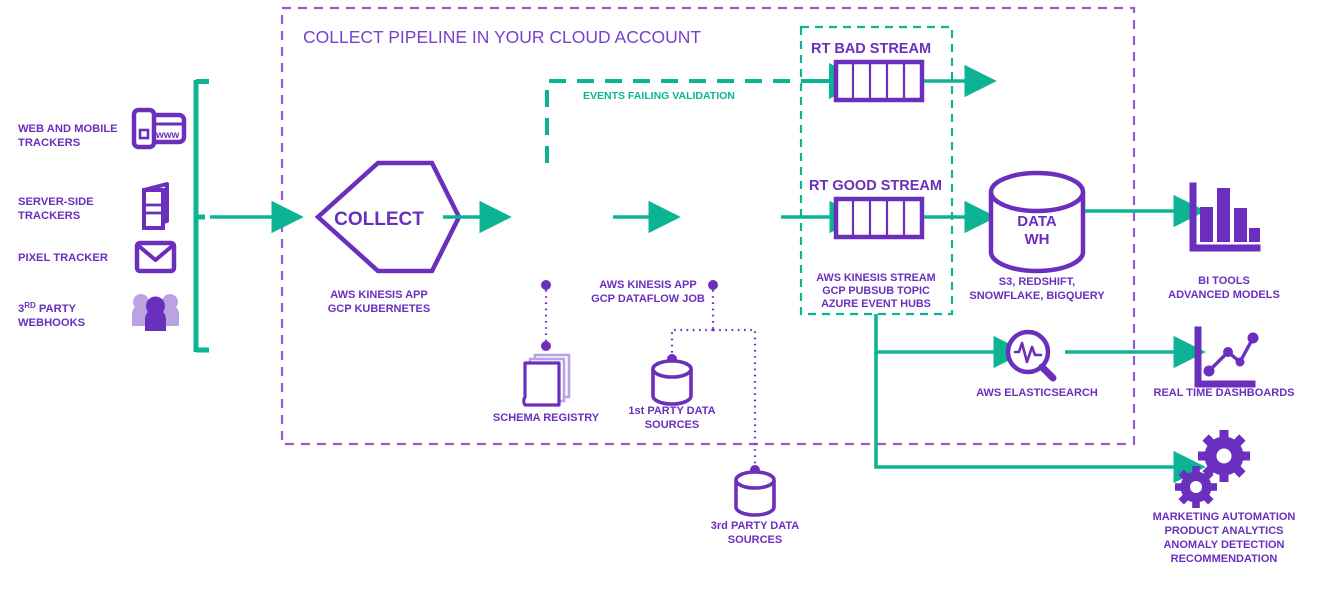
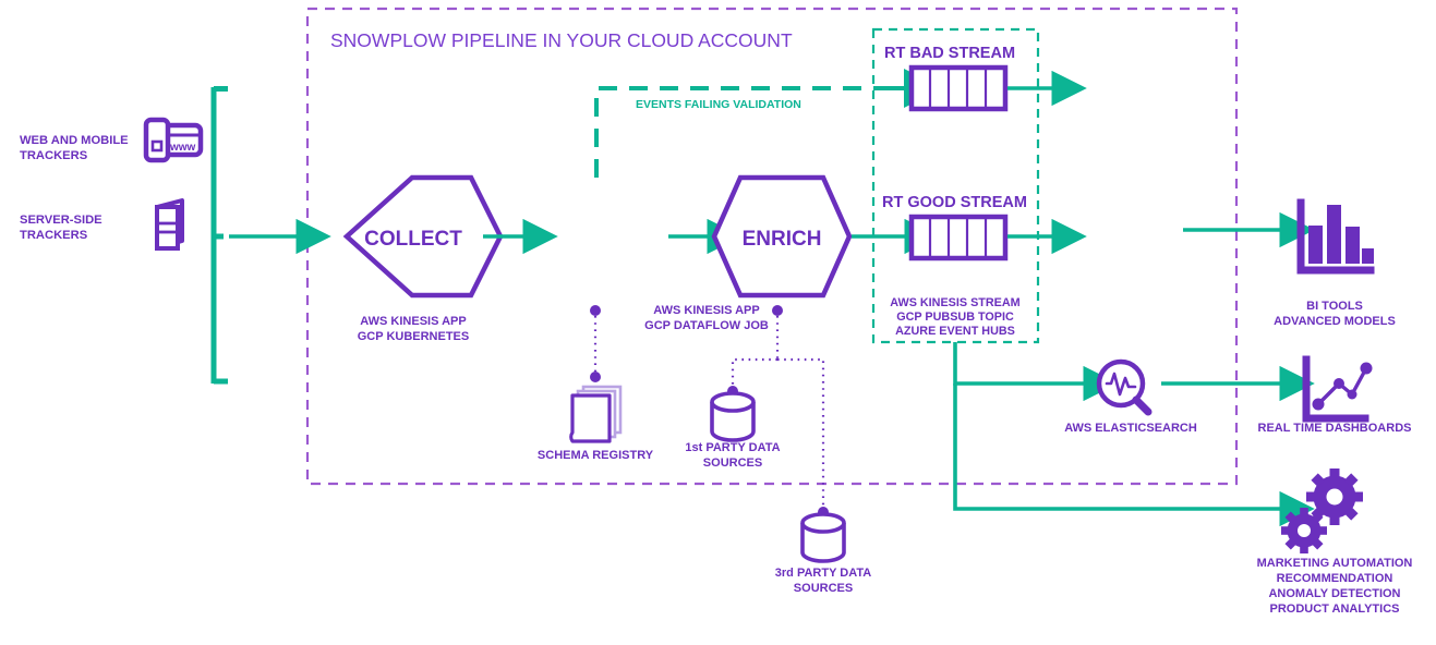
- COLLECT PIPELINE IN YOUR CLOUD ACCOUNT
+ SNOWPLOW PIPELINE IN YOUR CLOUD ACCOUNT
  WEB AND MOBILE
  TRACKERS
  www
  SERVER-SIDE
  TRACKERS
- PIXEL TRACKER
- 3RD PARTY
- WEBHOOKS
  COLLECT
  AWS KINESIS APP
  GCP KUBERNETES
+ ENRICH
  AWS KINESIS APP
  GCP DATAFLOW JOB
  EVENTS FAILING VALIDATION
  RT BAD STREAM
  RT GOOD STREAM
  AWS KINESIS STREAM
  GCP PUBSUB TOPIC
  AZURE EVENT HUBS
- DATA
- WH
- S3, REDSHIFT,
- SNOWFLAKE, BIGQUERY
  BI TOOLS
  ADVANCED MODELS
  AWS ELASTICSEARCH
  REAL TIME DASHBOARDS
  MARKETING AUTOMATION
- PRODUCT ANALYTICS
+ RECOMMENDATION
  ANOMALY DETECTION
- RECOMMENDATION
+ PRODUCT ANALYTICS
  SCHEMA REGISTRY
  1st PARTY DATA
  SOURCES
  3rd PARTY DATA
  SOURCES
